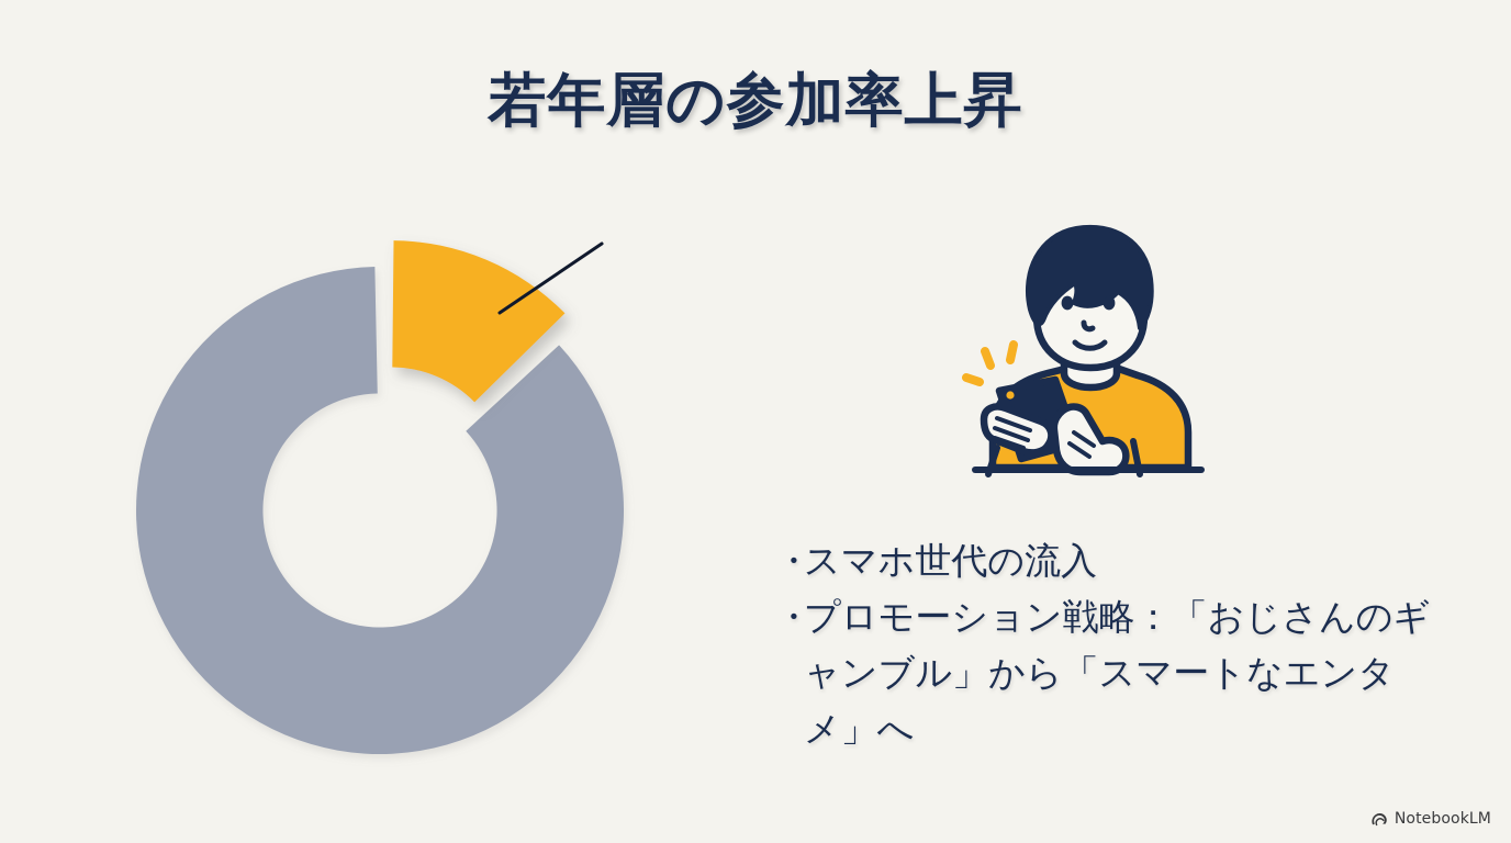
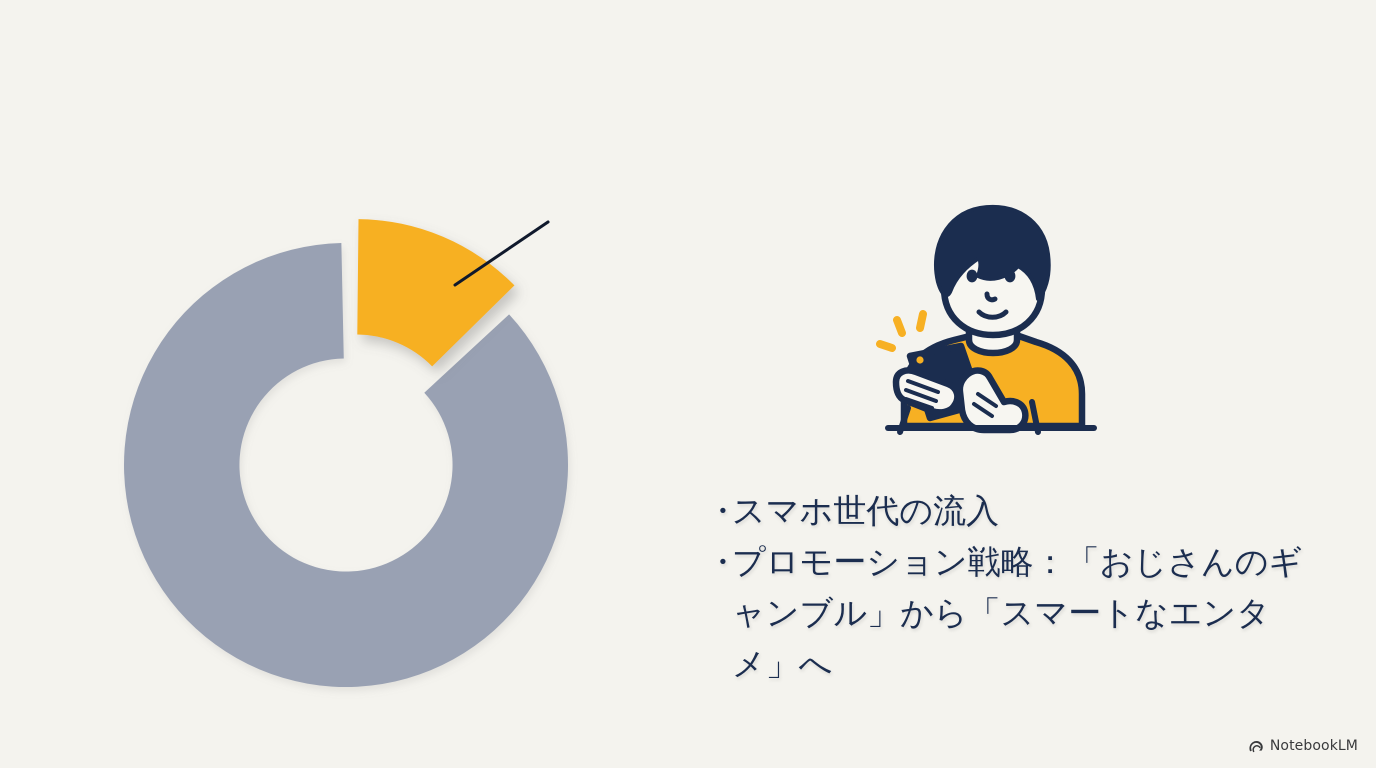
- 若年層の参加率上昇
  ・
  スマホ世代の流入
  ・
  プロモーション戦略：「おじさんのギャンブル」から「スマートなエンタメ」へ
  NotebookLM
